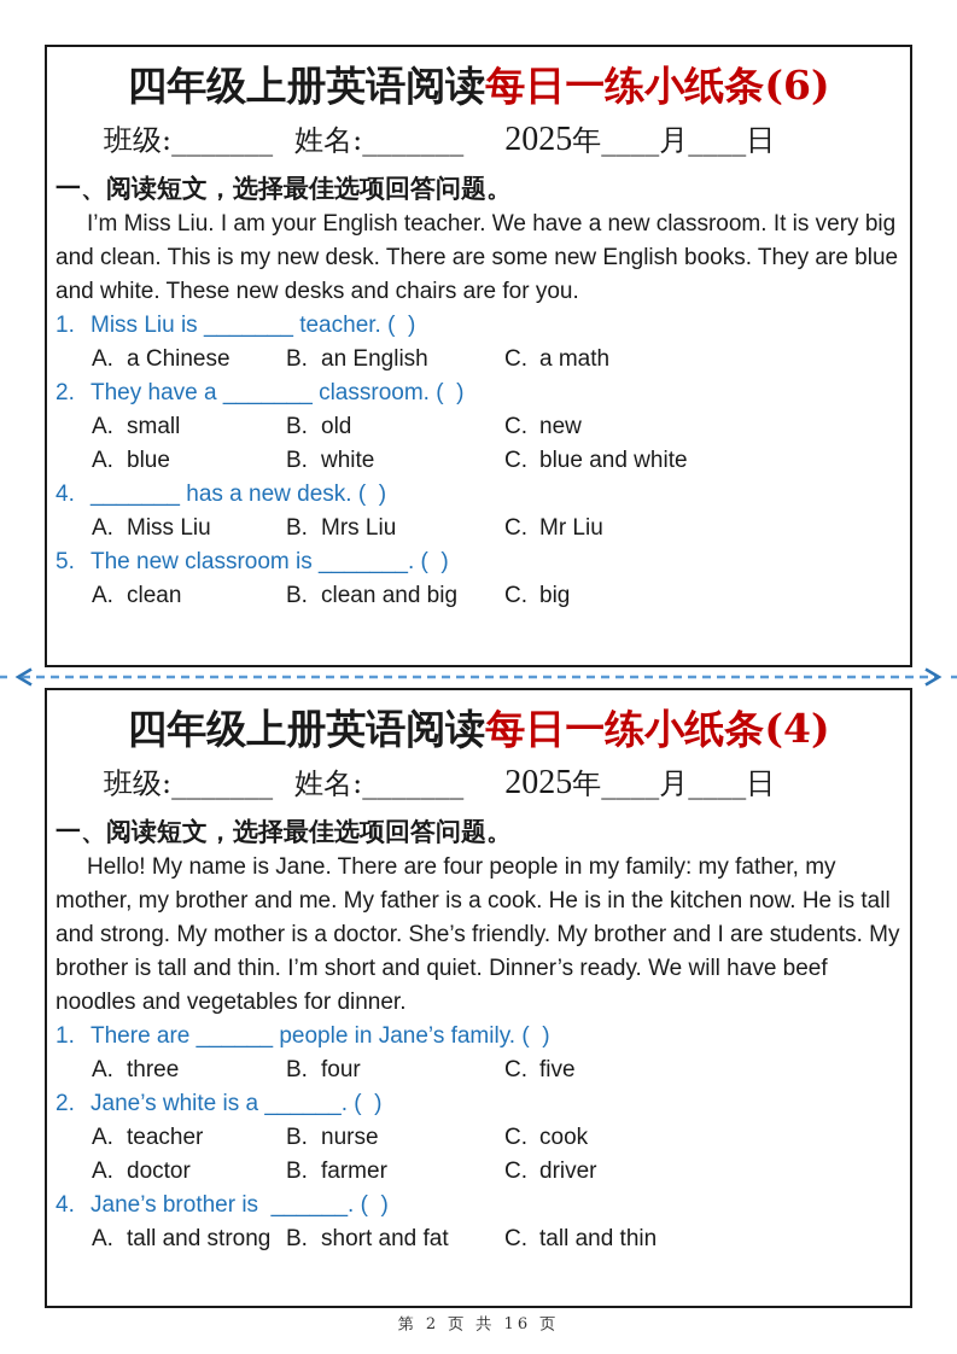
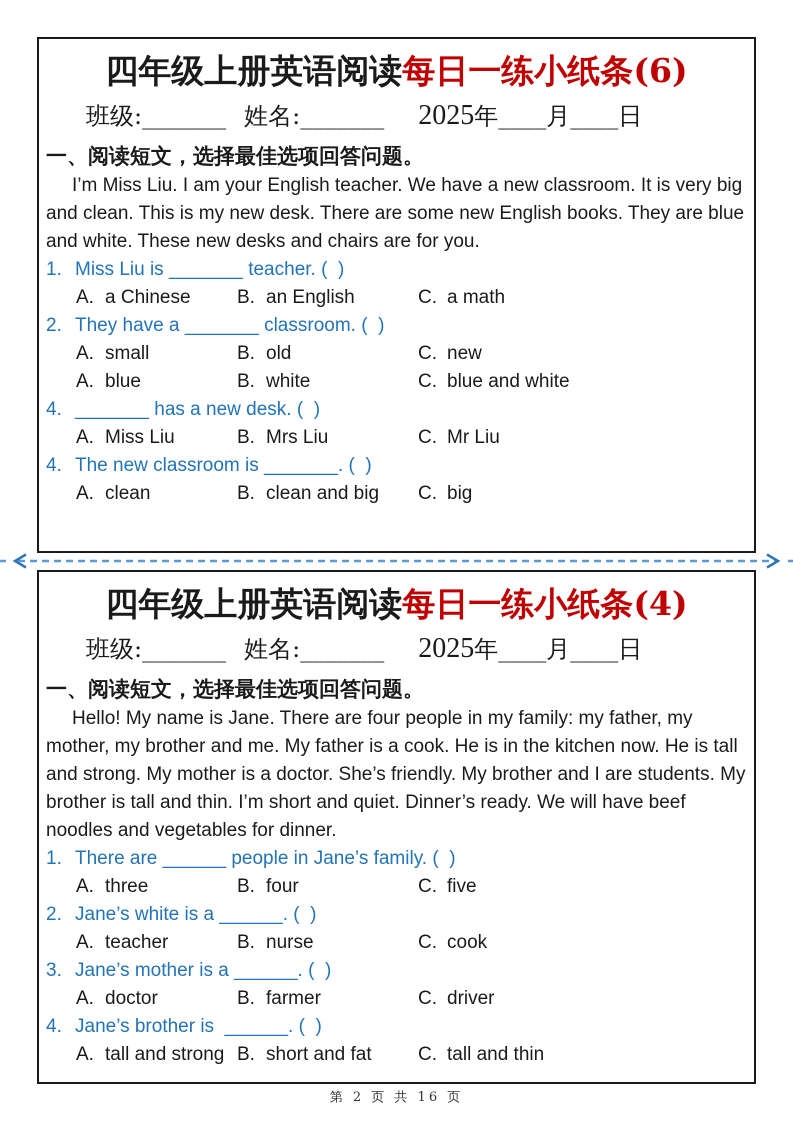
  四年级上册英语阅读每日一练小纸条(6)
  班级:_______ 姓名:_______ 2025年____月____日
  一、阅读短文，选择最佳选项回答问题。
  I’m Miss Liu. I am your English teacher. We have a new classroom. It is very big and clean. This is my new desk. There are some new English books. They are blue and white. These new desks and chairs are for you.
  1. Miss Liu is _______ teacher. ( )
  A.
  a Chinese
  B.
  an English
  C.
  a math
  2. They have a _______ classroom. ( )
  A.
  small
  B.
  old
  C.
  new
  A.
  blue
  B.
  white
  C.
  blue and white
  4. _______ has a new desk. ( )
  A.
  Miss Liu
  B.
  Mrs Liu
  C.
  Mr Liu
- 5. The new classroom is _______. ( )
+ 4. The new classroom is _______. ( )
  A.
  clean
  B.
  clean and big
  C.
  big
  四年级上册英语阅读每日一练小纸条(4)
  班级:_______ 姓名:_______ 2025年____月____日
  一、阅读短文，选择最佳选项回答问题。
  Hello! My name is Jane. There are four people in my family: my father, my mother, my brother and me. My father is a cook. He is in the kitchen now. He is tall and strong. My mother is a doctor. She’s friendly. My brother and I are students. My brother is tall and thin. I’m short and quiet. Dinner’s ready. We will have beef noodles and vegetables for dinner.
  1. There are ______ people in Jane’s family. ( )
  A.
  three
  B.
  four
  C.
  five
  2. Jane’s white is a ______. ( )
  A.
  teacher
  B.
  nurse
  C.
  cook
+ 3. Jane’s mother is a ______. ( )
  A.
  doctor
  B.
  farmer
  C.
  driver
  4. Jane’s brother is ______. ( )
  A.
  tall and strong
  B.
  short and fat
  C.
  tall and thin
  第 2 页 共 16 页
